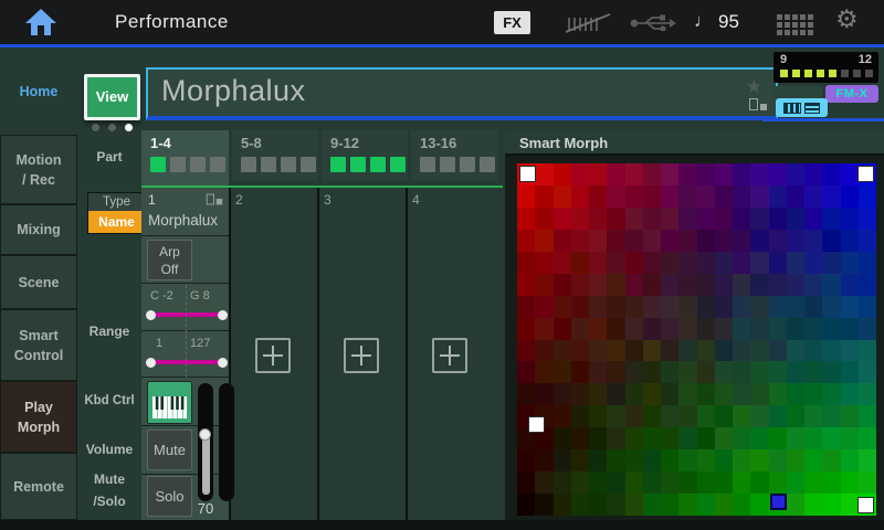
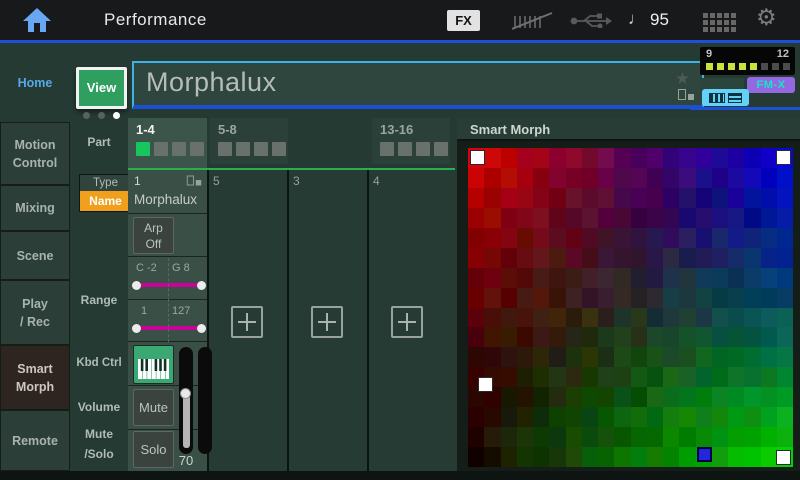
  Performance
  FX
  ♩
  95
  ⚙
  Home
  Motion
- / Rec
+ Control
  Mixing
  Scene
- Smart
+ Play
- Control
+ / Rec
- Play
+ Smart
  Morph
  Remote
  View
  Morphalux
  ★
  9
  12
  FM-X
  Part
  Type
  Name
  Range
  Kbd Ctrl
  Volume
  Mute
  /Solo
  1-4
  5-8
- 9-12
  13-16
  1
  Morphalux
- 2
+ 5
  3
  4
  Arp
  Off
  C -2
  G 8
  1
  127
  Mute
  Solo
  70
  Smart Morph
